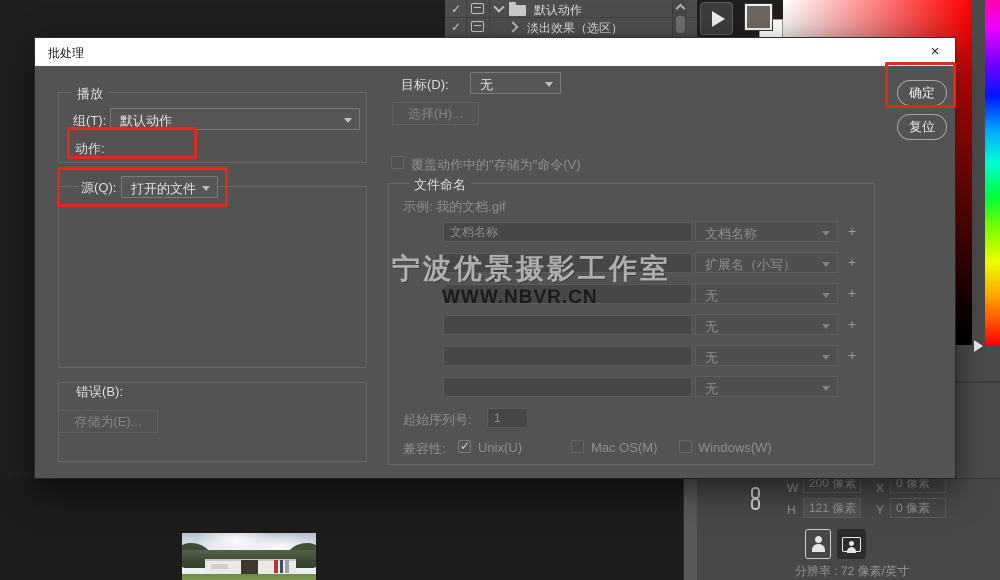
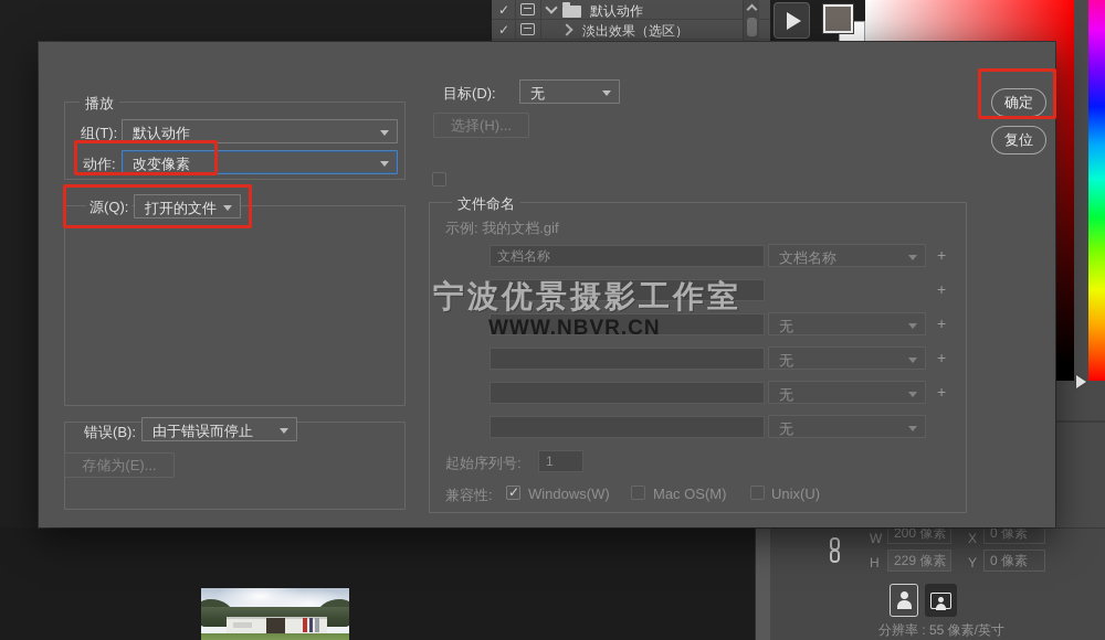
  ✓
  默认动作
  ✓
  淡出效果（选区）
  W
  200 像素
  X
  0 像素
  H
- 121 像素
+ 229 像素
  Y
  0 像素
- 分辨率 : 72 像素/英寸
+ 分辨率 : 55 像素/英寸
- 批处理
- ×
  播放
  组(T):
  默认动作
  动作:
+ 改变像素
  源(Q):
  打开的文件
  错误(B):
+ 由于错误而停止
  存储为(E)...
  目标(D):
  无
  选择(H)...
- 覆盖动作中的"存储为"命令(V)
  文件命名
  示例: 我的文档.gif
  文档名称
  文档名称
  +
- 扩展名（小写）
  +
  无
  +
  无
  +
  无
  +
  无
  起始序列号:
  1
  兼容性:
  ✓
- Unix(U)
+ Windows(W)
  Mac OS(M)
- Windows(W)
+ Unix(U)
  确定
  复位
  宁波优景摄影工作室
  WWW.NBVR.CN
